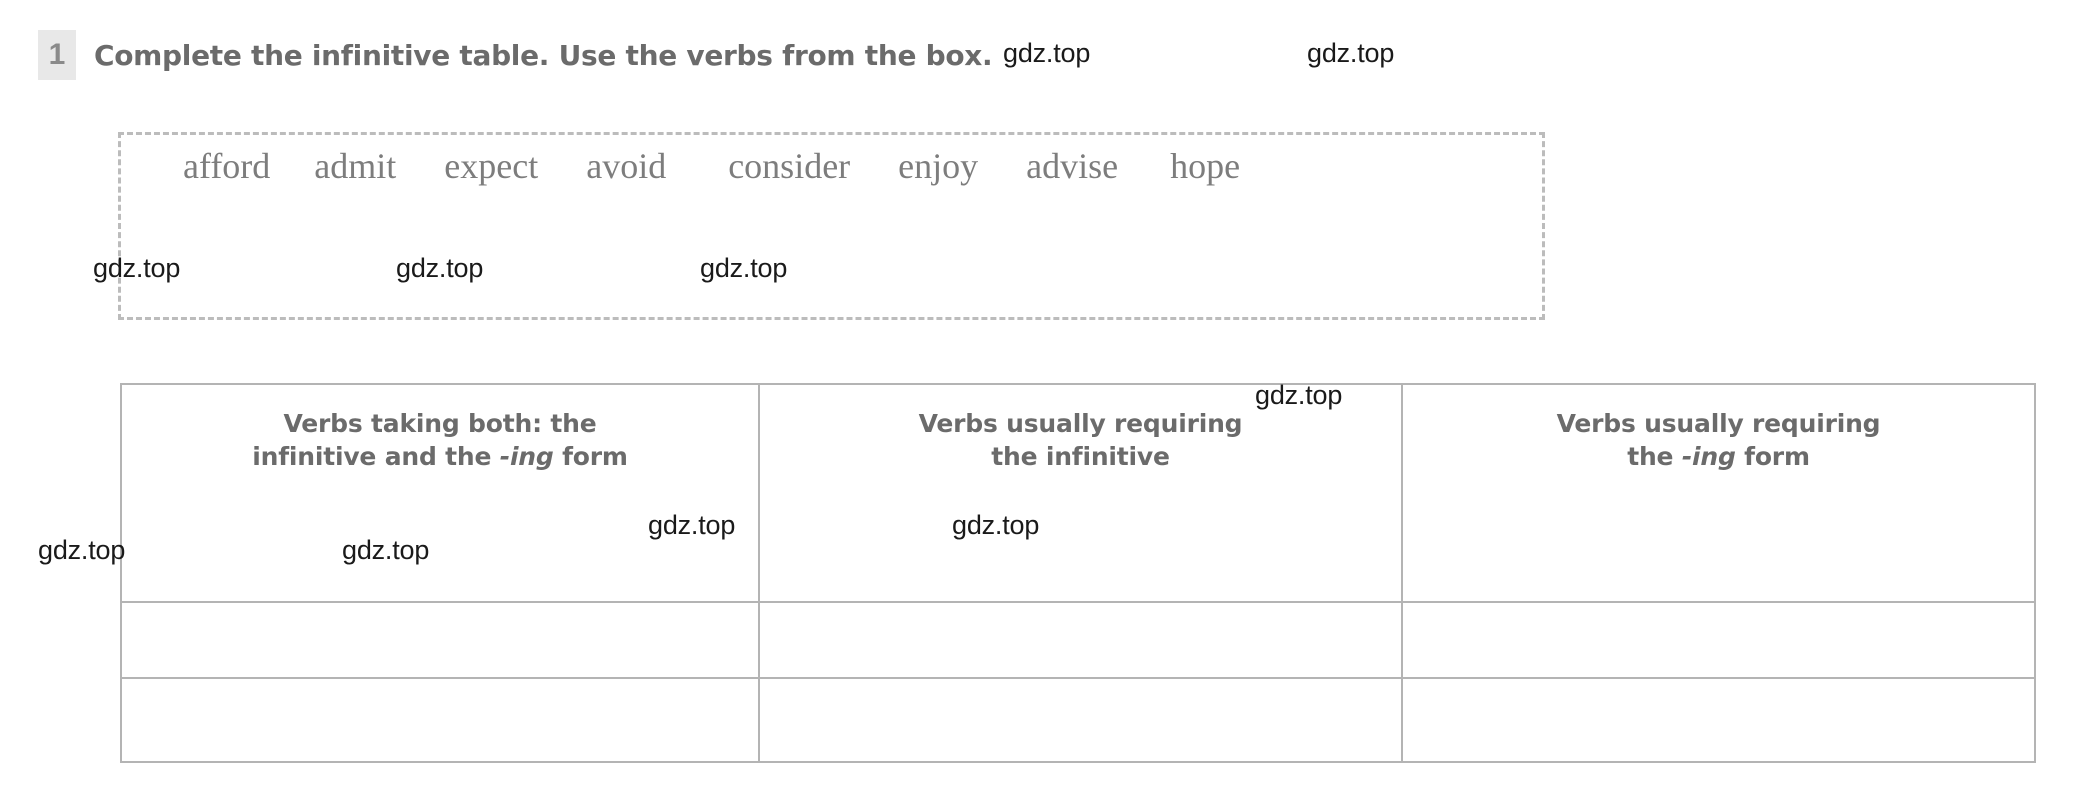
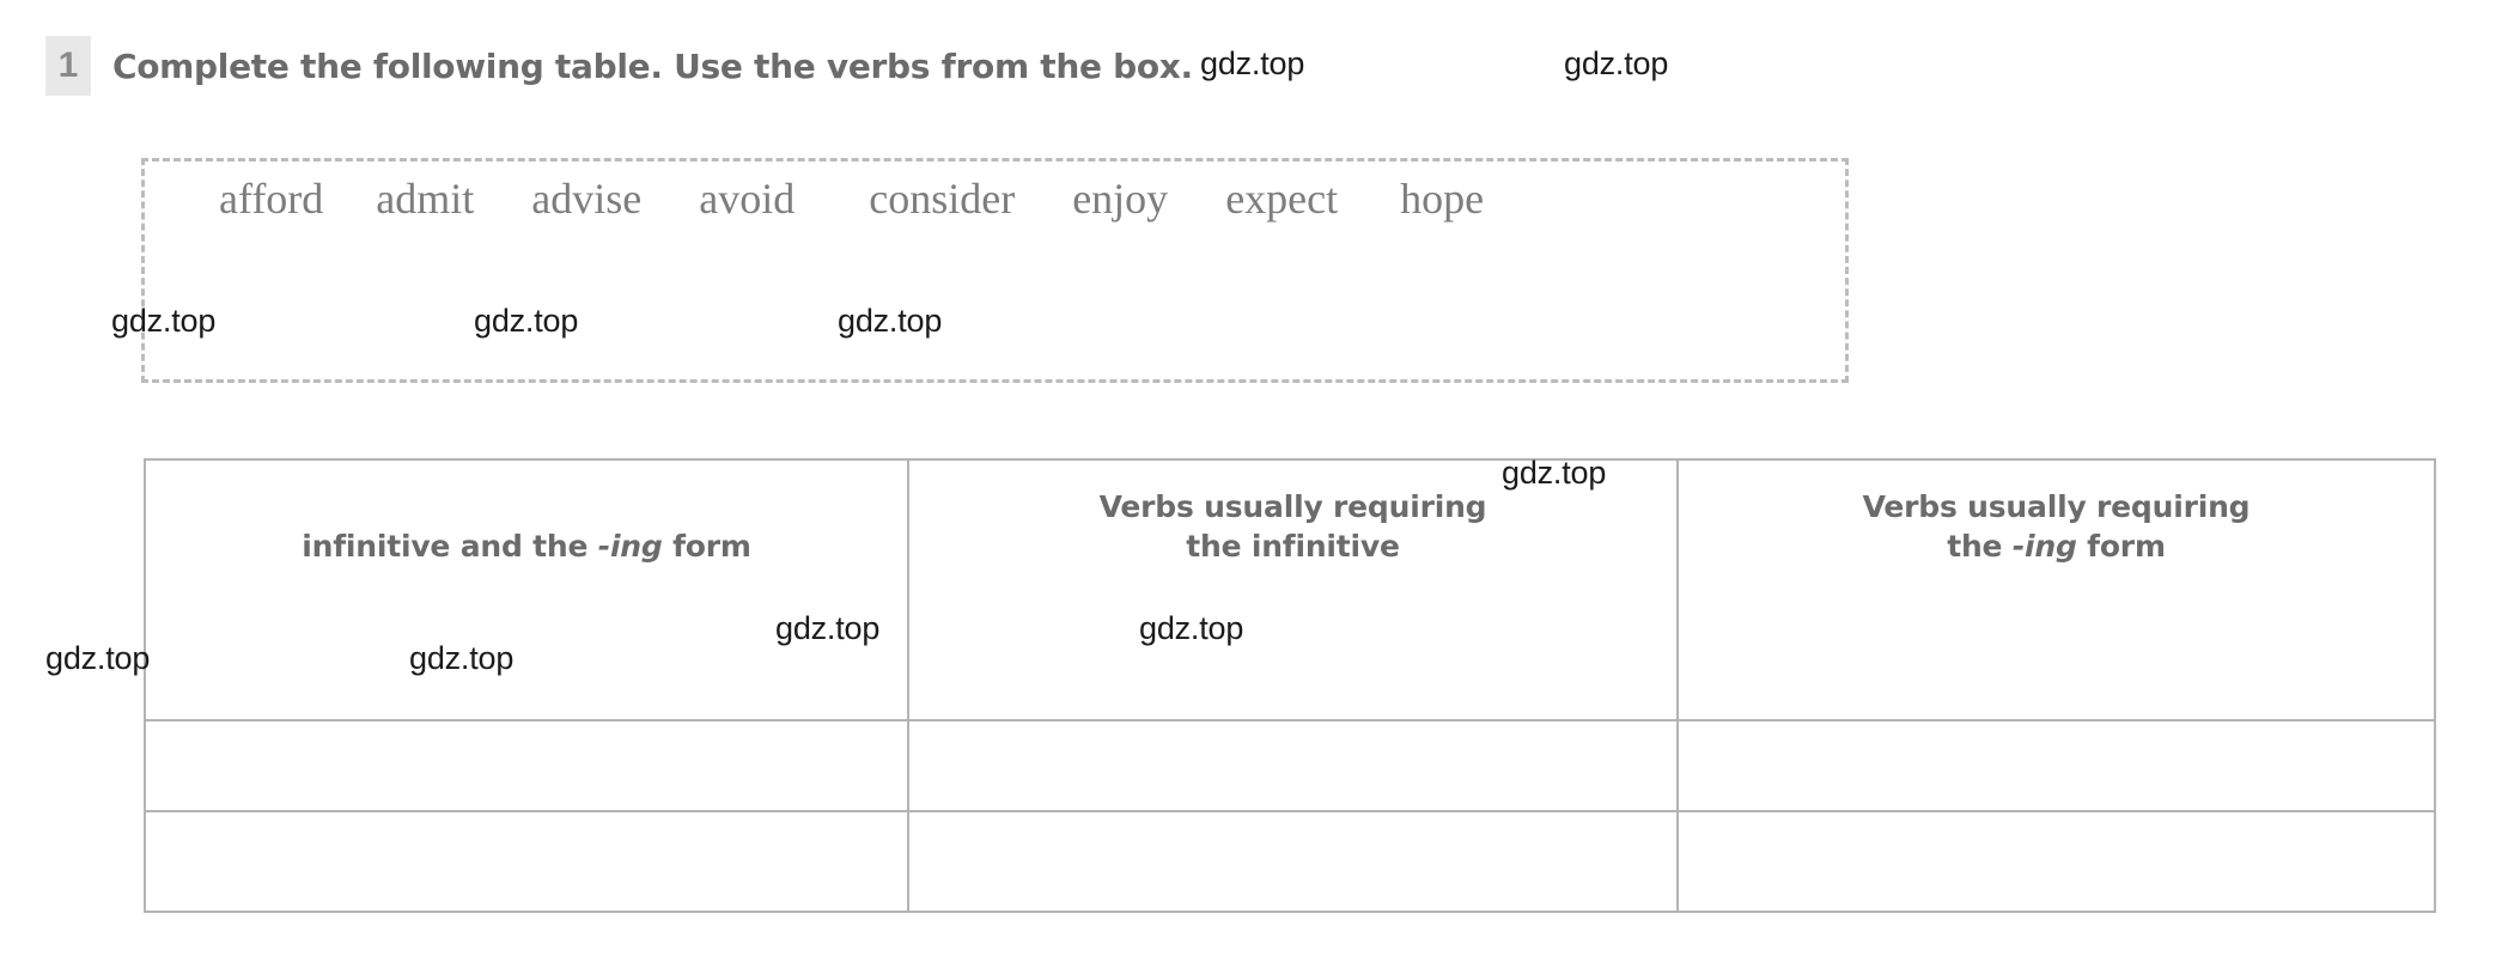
  1
- Complete the infinitive table. Use the verbs from the box.
+ Complete the following table. Use the verbs from the box.
  afford
  admit
- expect
+ advise
  avoid
  consider
  enjoy
- advise
+ expect
  hope
- Verbs taking both: the
  infinitive and the -ing form
  Verbs usually requiring
  the infinitive
  Verbs usually requiring
  the -ing form
  gdz.top
  gdz.top
  gdz.top
  gdz.top
  gdz.top
  gdz.top
  gdz.top
  gdz.top
  gdz.top
  gdz.top
